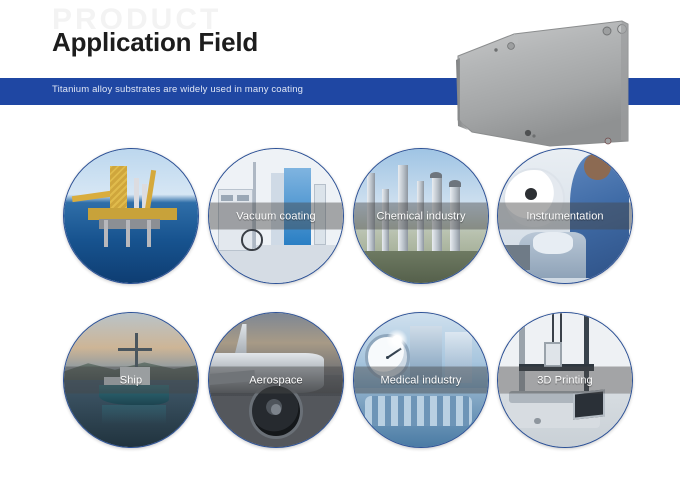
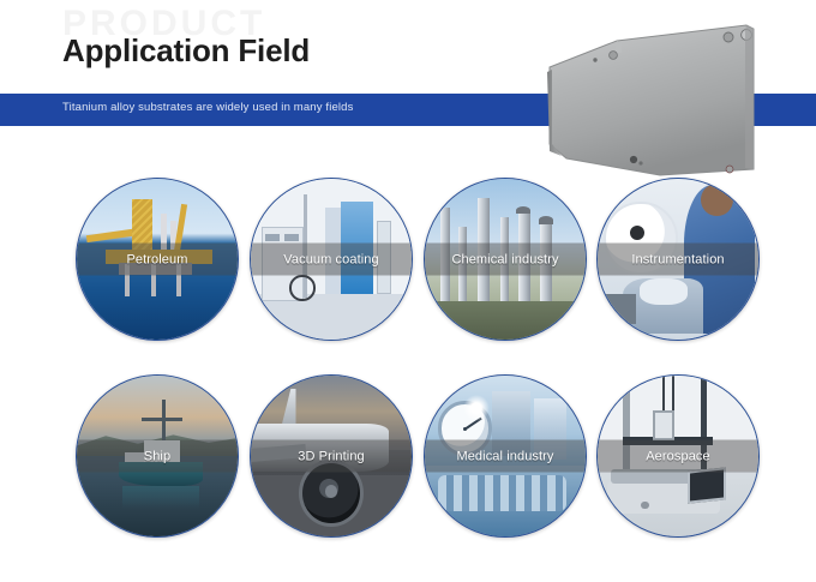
  PRODUCT
  Application Field
- Titanium alloy substrates are widely used in many coating
+ Titanium alloy substrates are widely used in many fields
+ Petroleum
  Vacuum coating
  Chemical industry
  Instrumentation
  Ship
- Aerospace
+ 3D Printing
  Medical industry
- 3D Printing
+ Aerospace
